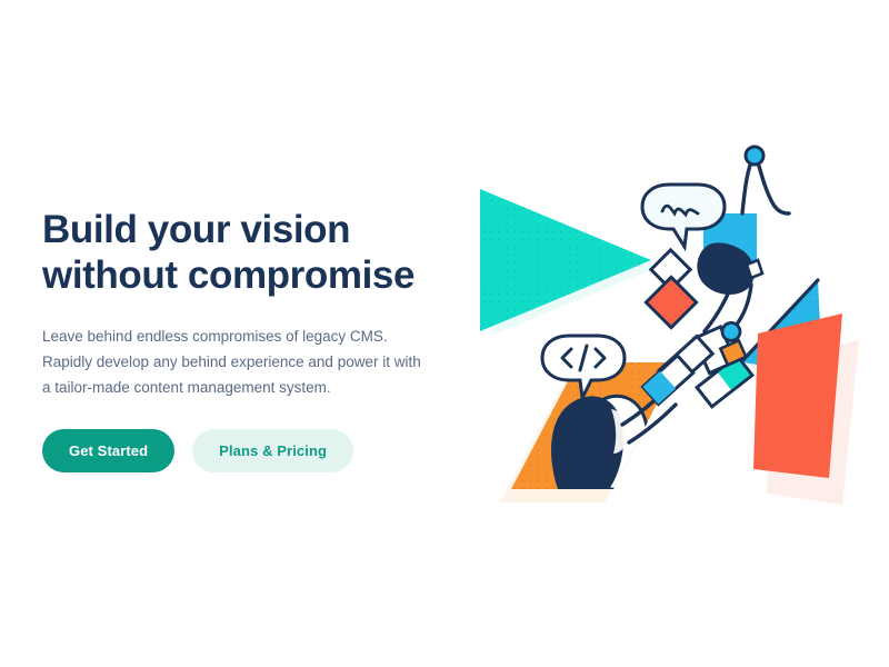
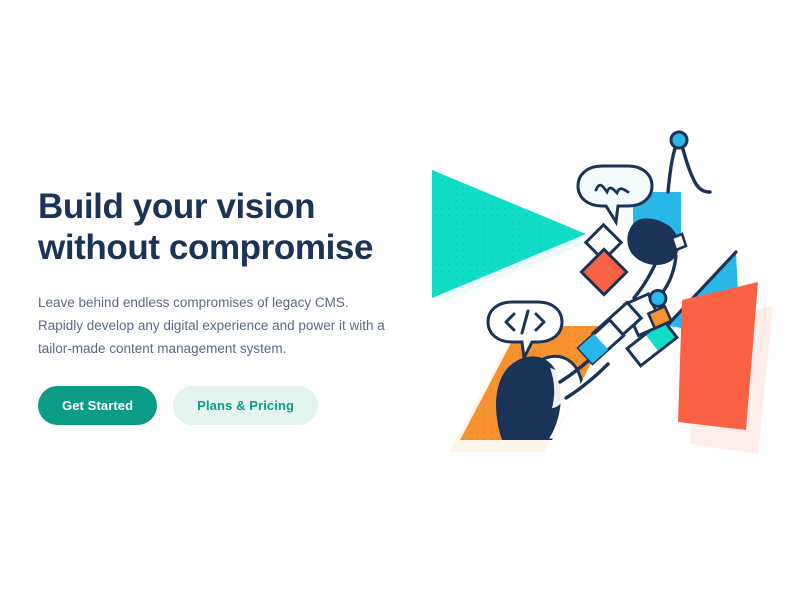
  Build your vision
  without compromise
- Leave behind endless compromises of legacy CMS. Rapidly develop any behind experience and power it with a tailor-made content management system.
+ Leave behind endless compromises of legacy CMS. Rapidly develop any digital experience and power it with a tailor-made content management system.
  Get Started
  Plans & Pricing
